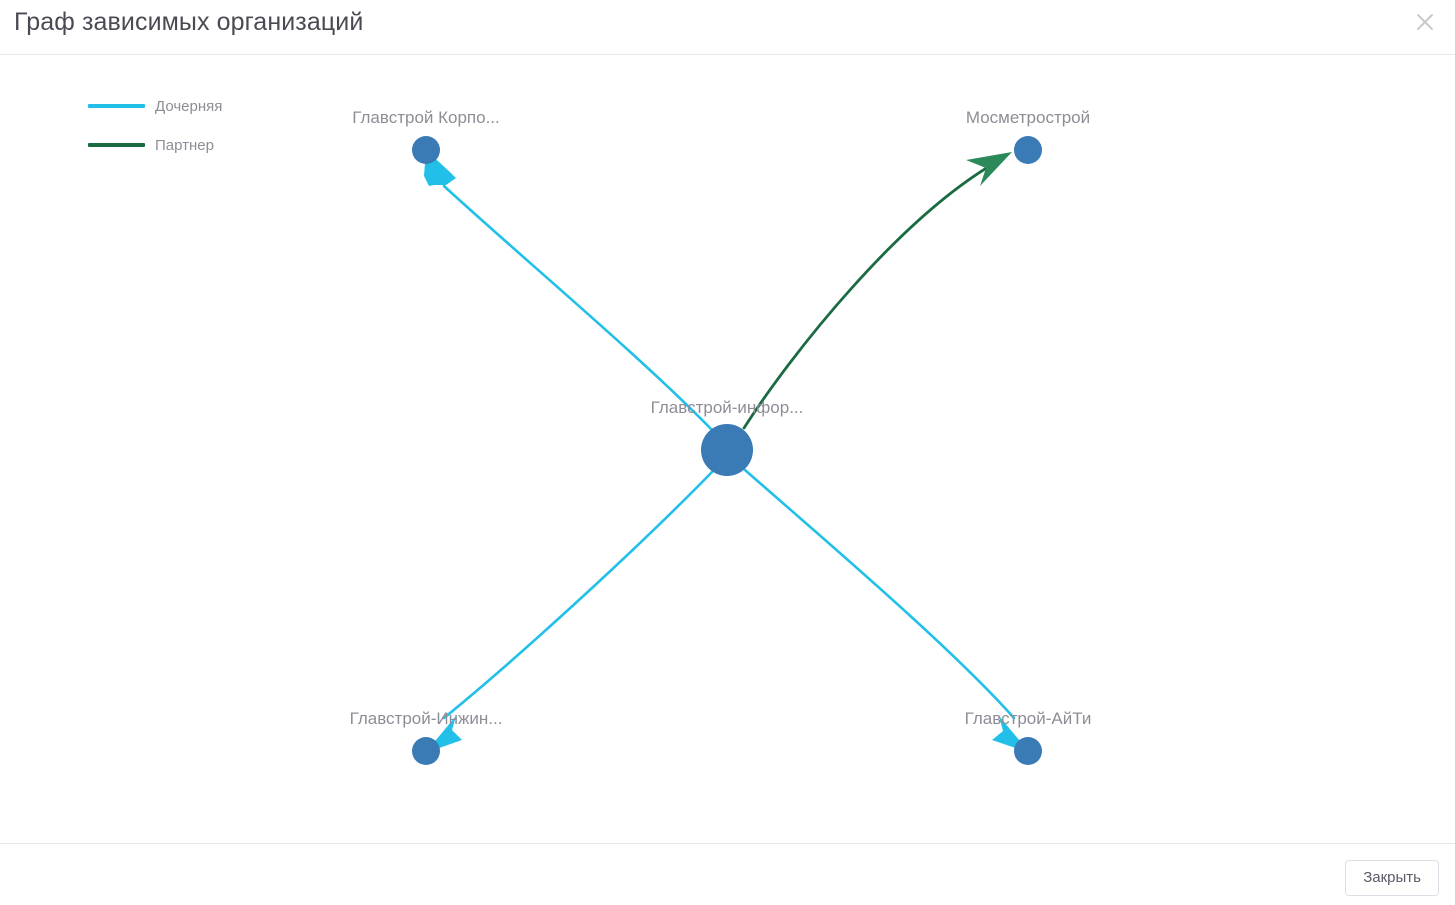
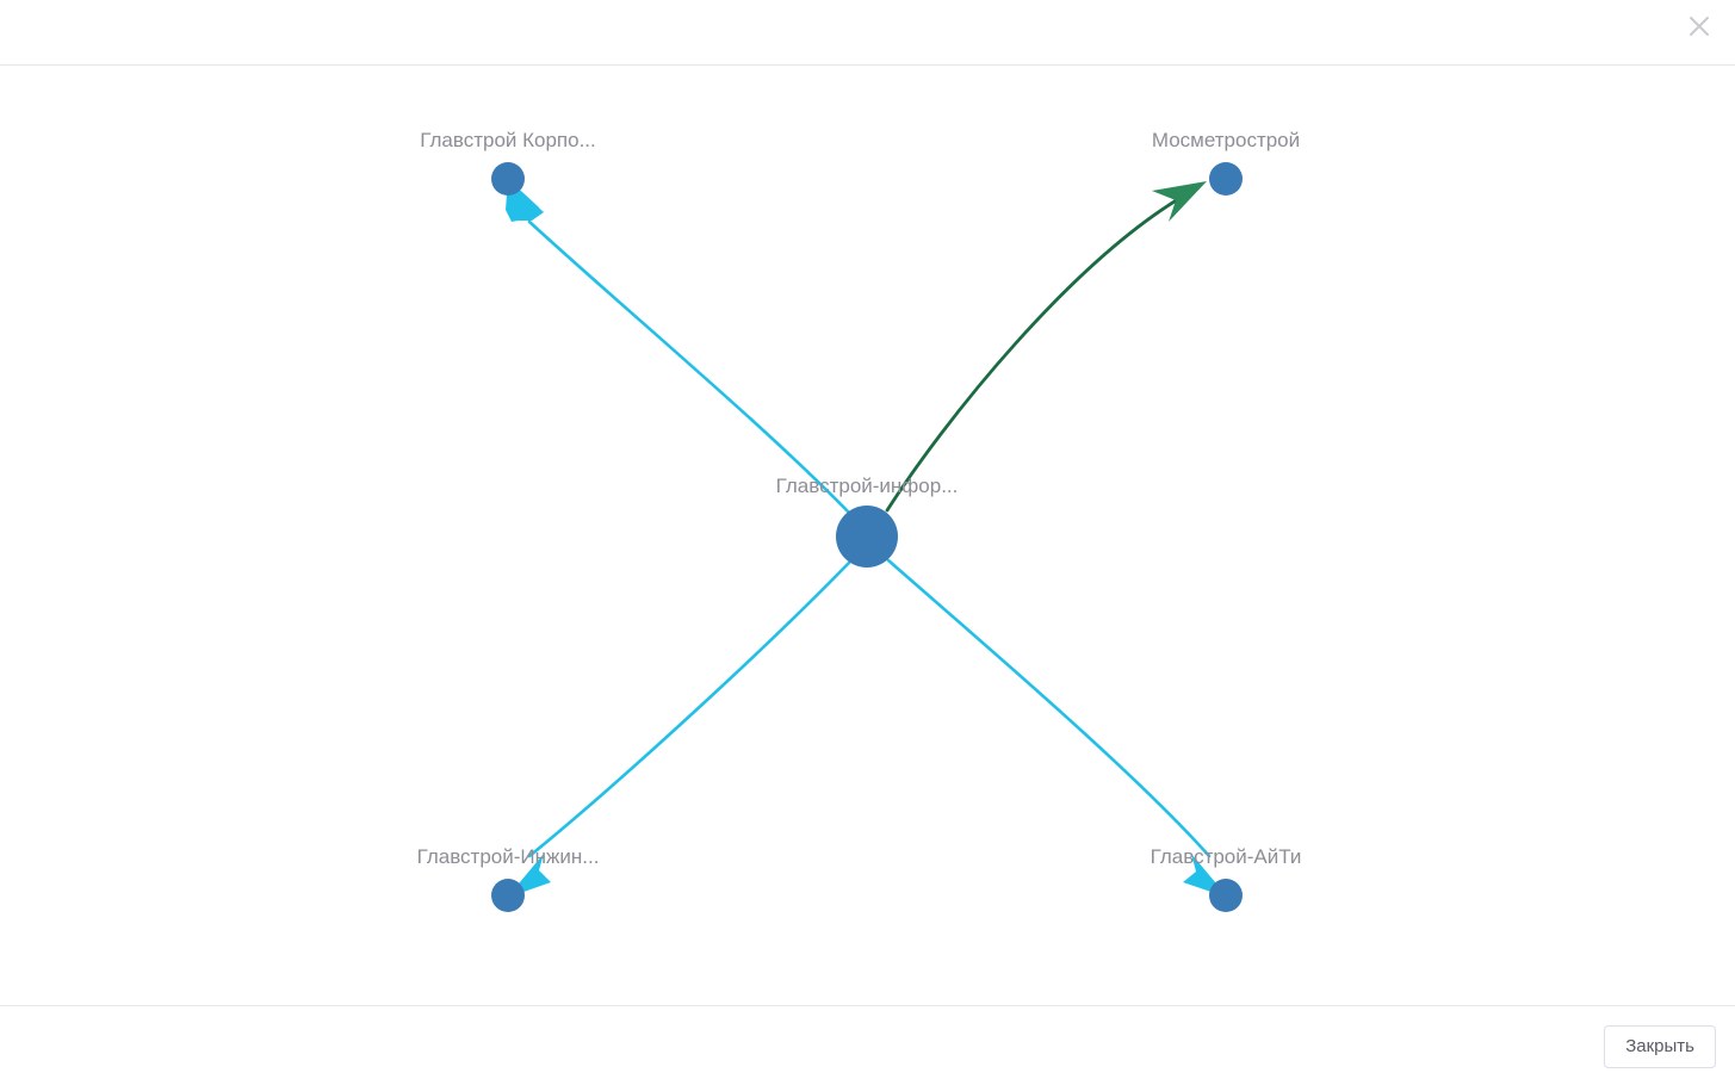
- Граф зависимых организаций
- Дочерняя
- Партнер
  Главстрой Корпо...
  Мосметрострой
  Главстрой-инфор...
  Главстрой-Инжин...
  Главстрой-АйТи
  Закрыть
